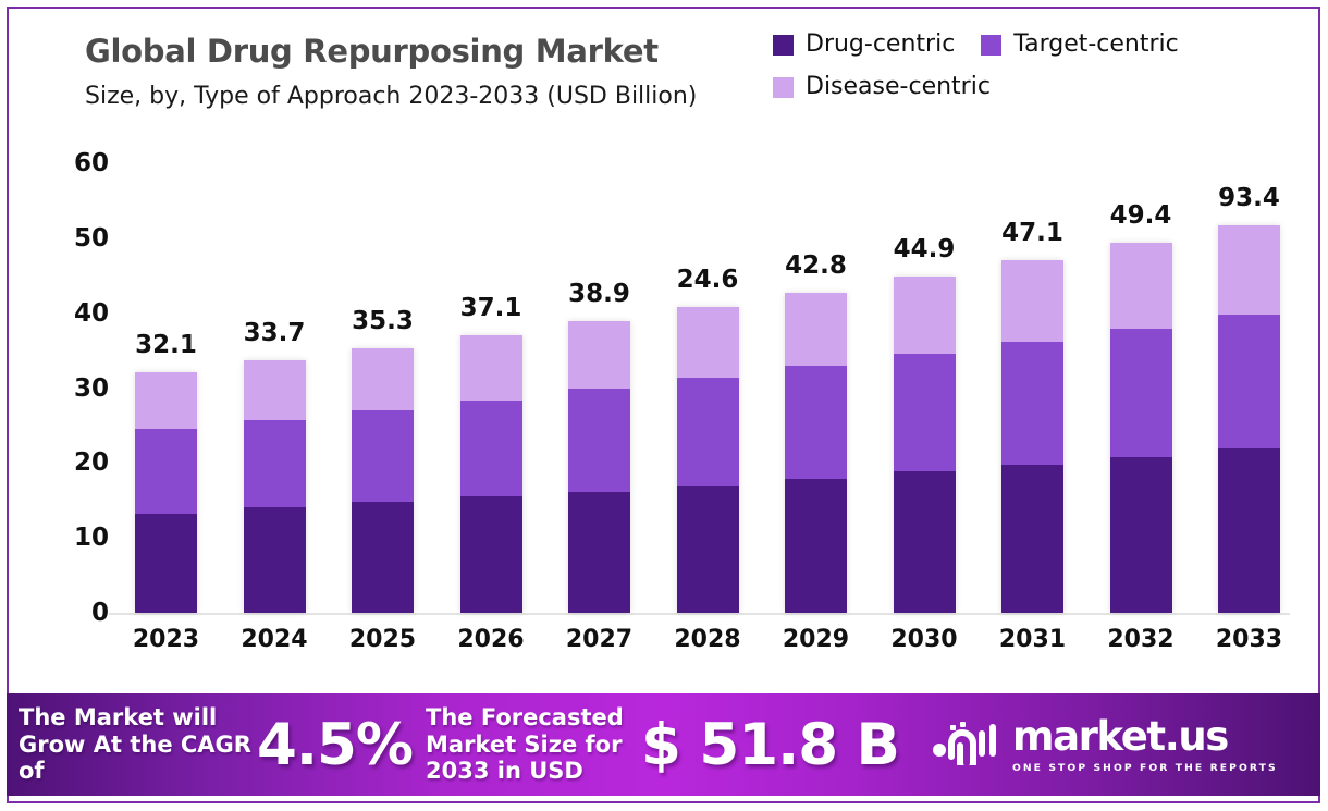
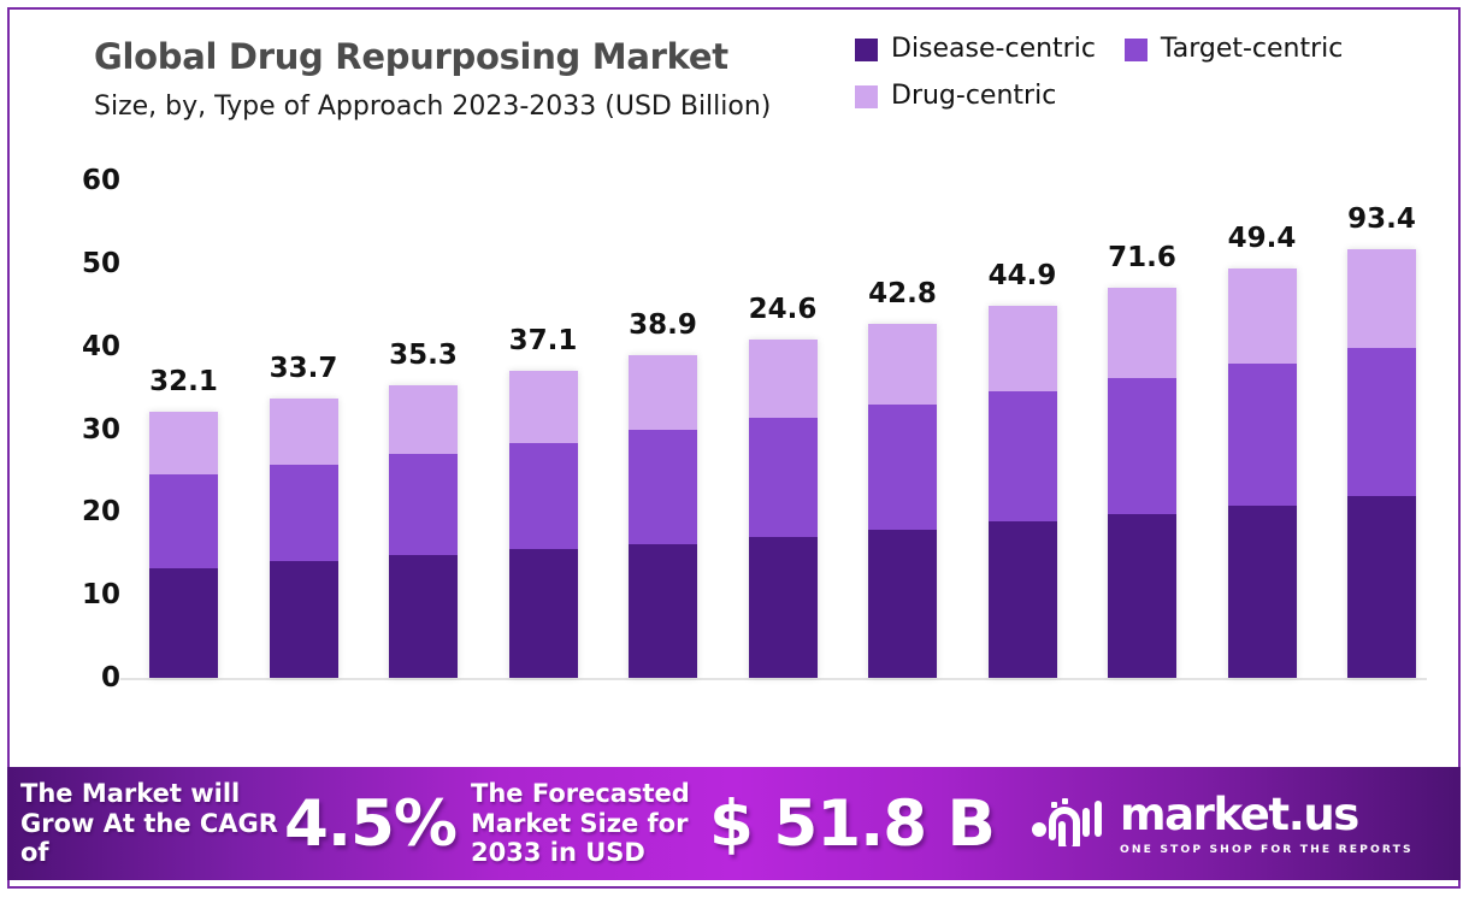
  Global Drug Repurposing Market
  Size, by, Type of Approach 2023-2033 (USD Billion)
- Drug-centric
+ Disease-centric
  Target-centric
- Disease-centric
+ Drug-centric
  0
  10
  20
  30
  40
  50
  60
  32.1
  33.7
  35.3
  37.1
  38.9
  24.6
  42.8
  44.9
- 47.1
+ 71.6
  49.4
  93.4
- 2023
- 2024
- 2025
- 2026
- 2027
- 2028
- 2029
- 2030
- 2031
- 2032
- 2033
  The Market will Grow At the CAGR of
  4.5%
  The Forecasted Market Size for 2033 in USD
  $ 51.8 B
  market.us
  ONE STOP SHOP FOR THE REPORTS
